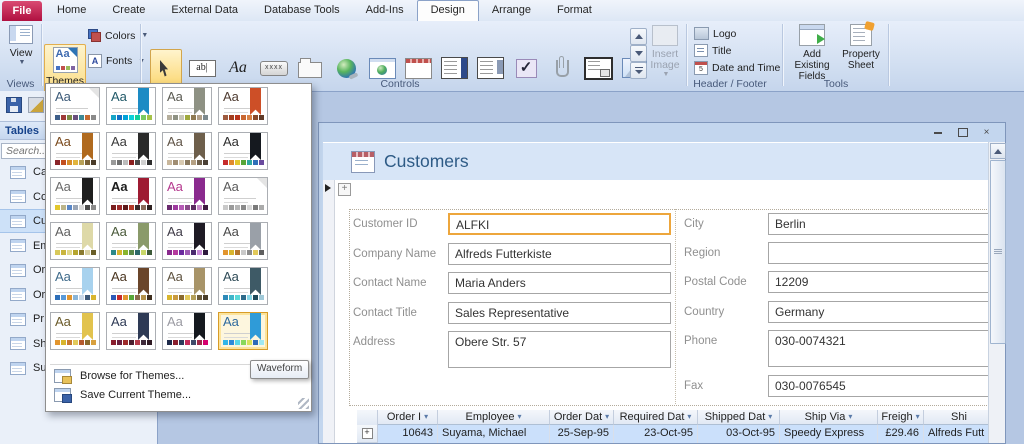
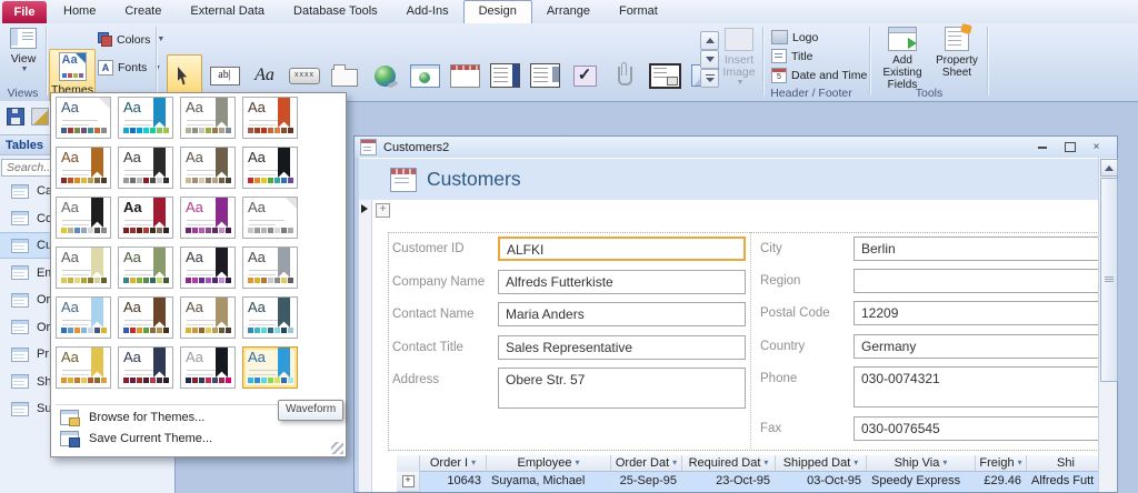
  File
  Home
  Create
  External Data
  Database Tools
  Add-Ins
  Design
  Arrange
  Format
  View
  Aa
  Themes
  Colors
  A
  Fonts
  ab|
  Aa
  ✓
  Insert Image
  Logo
  Title
  Date and Time
  Add Existing Fields
  Property Sheet
  Views
- Controls
  Header / Footer
  Tools
  Tables
  Search..
  Ca
  Co
  Cu
  Or
  Or
  Pr
  Sh
  Su
+ Customers2
  ×
  Customers
  +
  Customer ID
  ALFKI
  Company Name
  Alfreds Futterkiste
  Contact Name
  Maria Anders
  Contact Title
  Sales Representative
  Address
  Obere Str. 57
  City
  Berlin
  Region
  Postal Code
  12209
  Country
  Germany
  Phone
  030-0074321
  Fax
  030-0076545
  Order I
  ▾
  Employee
  ▾
  Order Dat
  ▾
  Required Dat
  ▾
  Shipped Dat
  ▾
  Ship Via
  ▾
  Freigh
  ▾
  Shi
  +
  10643
  Suyama, Michael
  25-Sep-95
  23-Oct-95
  03-Oct-95
  Speedy Express
  £29.46
  Alfreds Futt
  Aa
  Aa
  Aa
  Aa
  Aa
  Aa
  Aa
  Aa
  Aa
  Aa
  Aa
  Aa
  Aa
  Aa
  Aa
  Aa
  Aa
  Aa
  Aa
  Aa
  Aa
  Aa
  Aa
  Aa
  Browse for Themes...
  Save Current Theme...
  Waveform
